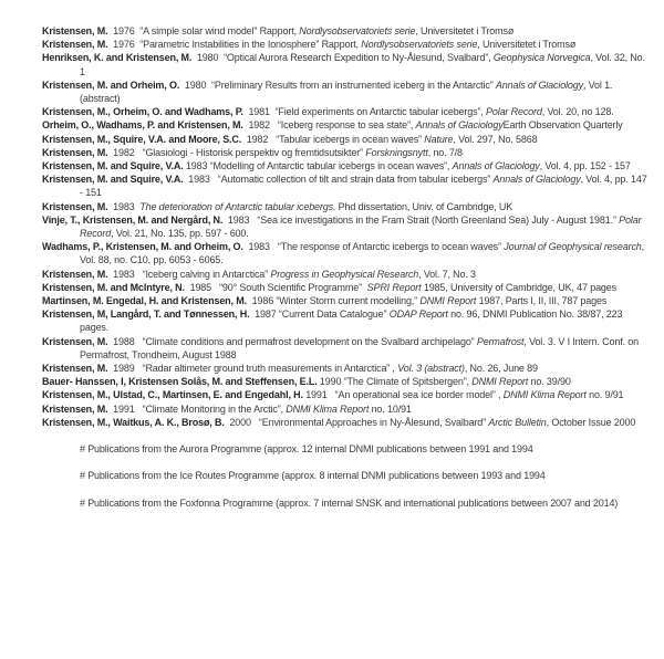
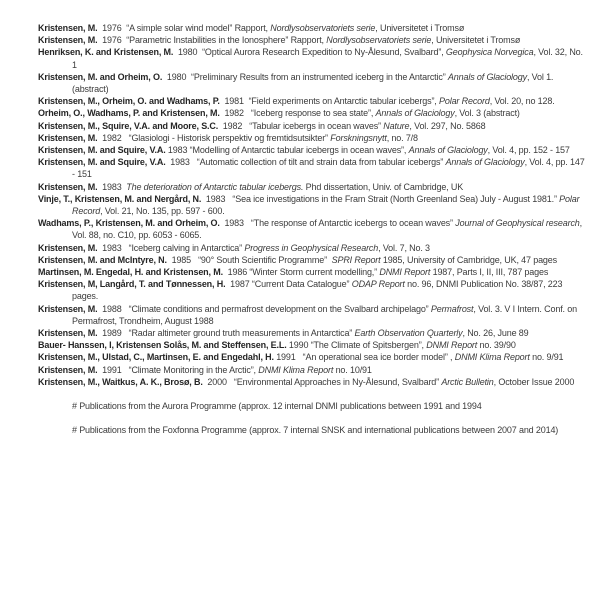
  Kristensen, M. 1976 “A simple solar wind model” Rapport, Nordlysobservatoriets serie, Universitetet i Tromsø
  Kristensen, M. 1976 “Parametric Instabilities in the Ionosphere” Rapport, Nordlysobservatoriets serie, Universitetet i Tromsø
  Henriksen, K. and Kristensen, M. 1980 “Optical Aurora Research Expedition to Ny-Ålesund, Svalbard”, Geophysica Norvegica, Vol. 32, No. 1
  Kristensen, M. and Orheim, O. 1980 “Preliminary Results from an instrumented iceberg in the Antarctic” Annals of Glaciology, Vol 1. (abstract)
  Kristensen, M., Orheim, O. and Wadhams, P. 1981 “Field experiments on Antarctic tabular icebergs”, Polar Record, Vol. 20, no 128.
- Orheim, O., Wadhams, P. and Kristensen, M. 1982 “Iceberg response to sea state”, Annals of GlaciologyEarth Observation Quarterly
+ Orheim, O., Wadhams, P. and Kristensen, M. 1982 “Iceberg response to sea state”, Annals of Glaciology, Vol. 3 (abstract)
  Kristensen, M., Squire, V.A. and Moore, S.C. 1982 “Tabular icebergs in ocean waves” Nature, Vol. 297, No. 5868
  Kristensen, M. 1982 “Glasiologi - Historisk perspektiv og fremtidsutsikter” Forskningsnytt, no. 7/8
  Kristensen, M. and Squire, V.A. 1983 “Modelling of Antarctic tabular icebergs in ocean waves”, Annals of Glaciology, Vol. 4, pp. 152 - 157
  Kristensen, M. and Squire, V.A. 1983 “Automatic collection of tilt and strain data from tabular icebergs” Annals of Glaciology, Vol. 4, pp. 147 - 151
  Kristensen, M. 1983 The deterioration of Antarctic tabular icebergs. Phd dissertation, Univ. of Cambridge, UK
  Vinje, T., Kristensen, M. and Nergård, N. 1983 “Sea ice investigations in the Fram Strait (North Greenland Sea) July - August 1981.” Polar Record, Vol. 21, No. 135, pp. 597 - 600.
  Wadhams, P., Kristensen, M. and Orheim, O. 1983 “The response of Antarctic icebergs to ocean waves” Journal of Geophysical research, Vol. 88, no. C10, pp. 6053 - 6065.
  Kristensen, M. 1983 “Iceberg calving in Antarctica” Progress in Geophysical Research, Vol. 7, No. 3
  Kristensen, M. and McIntyre, N. 1985 “90° South Scientific Programme” SPRI Report 1985, University of Cambridge, UK, 47 pages
  Martinsen, M. Engedal, H. and Kristensen, M. 1986 “Winter Storm current modelling,” DNMI Report 1987, Parts I, II, III, 787 pages
  Kristensen, M, Langård, T. and Tønnessen, H. 1987 “Current Data Catalogue” ODAP Report no. 96, DNMI Publication No. 38/87, 223 pages.
  Kristensen, M. 1988 “Climate conditions and permafrost development on the Svalbard archipelago” Permafrost, Vol. 3. V I Intern. Conf. on Permafrost, Trondheim, August 1988
- Kristensen, M. 1989 “Radar altimeter ground truth measurements in Antarctica” , Vol. 3 (abstract), No. 26, June 89
+ Kristensen, M. 1989 “Radar altimeter ground truth measurements in Antarctica” Earth Observation Quarterly, No. 26, June 89
  Bauer- Hanssen, I, Kristensen Solås, M. and Steffensen, E.L. 1990 “The Climate of Spitsbergen”, DNMI Report no. 39/90
  Kristensen, M., Ulstad, C., Martinsen, E. and Engedahl, H. 1991 “An operational sea ice border model” , DNMI Klima Report no. 9/91
  Kristensen, M. 1991 “Climate Monitoring in the Arctic”, DNMI Klima Report no. 10/91
  Kristensen, M., Waitkus, A. K., Brosø, B. 2000 “Environmental Approaches in Ny-Ålesund, Svalbard” Arctic Bulletin, October Issue 2000
  # Publications from the Aurora Programme (approx. 12 internal DNMI publications between 1991 and 1994
- # Publications from the Ice Routes Programme (approx. 8 internal DNMI publications between 1993 and 1994
  # Publications from the Foxfonna Programme (approx. 7 internal SNSK and international publications between 2007 and 2014)
